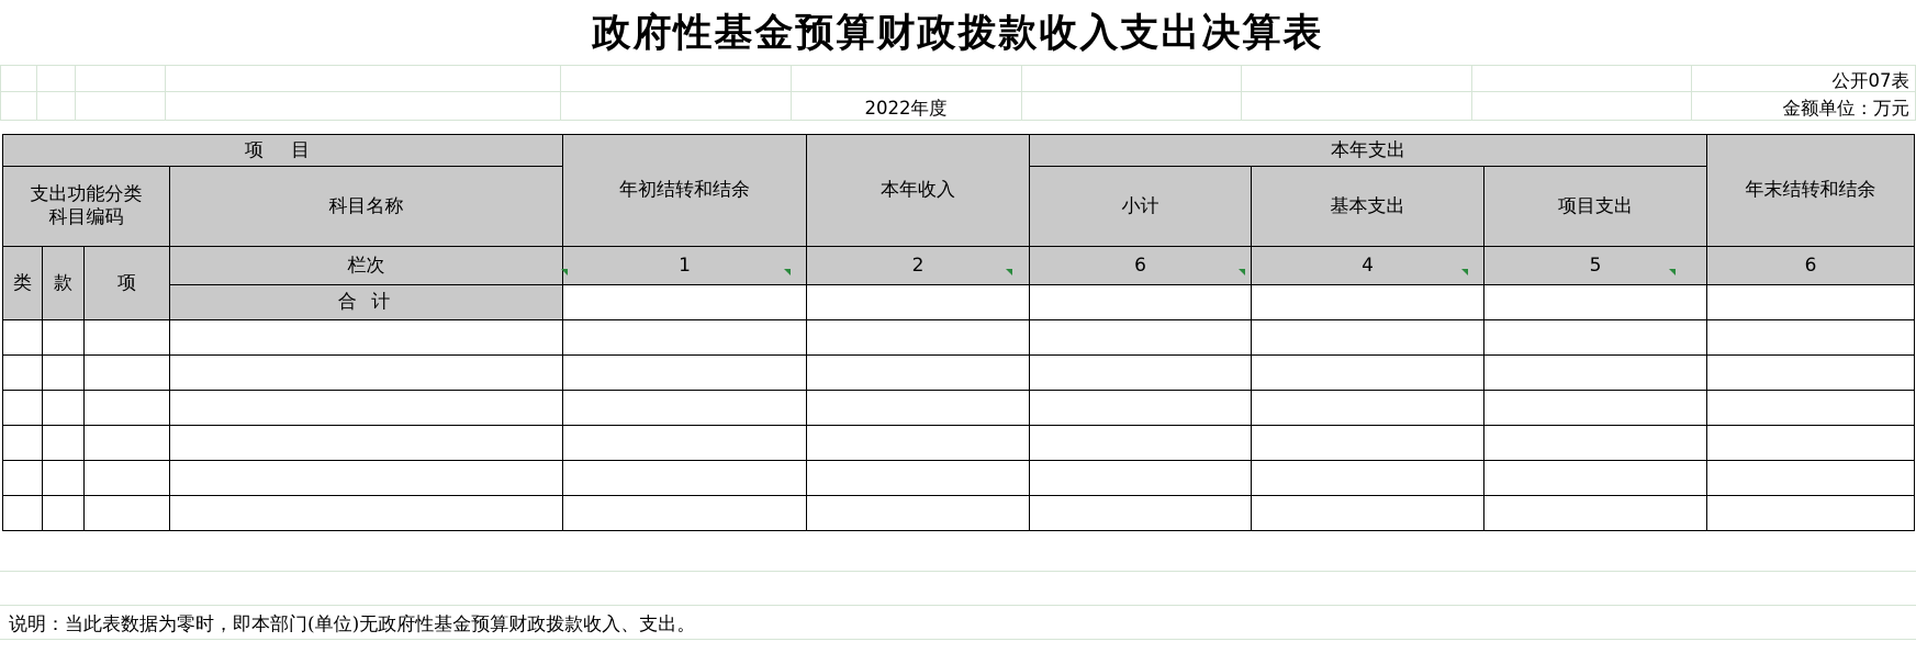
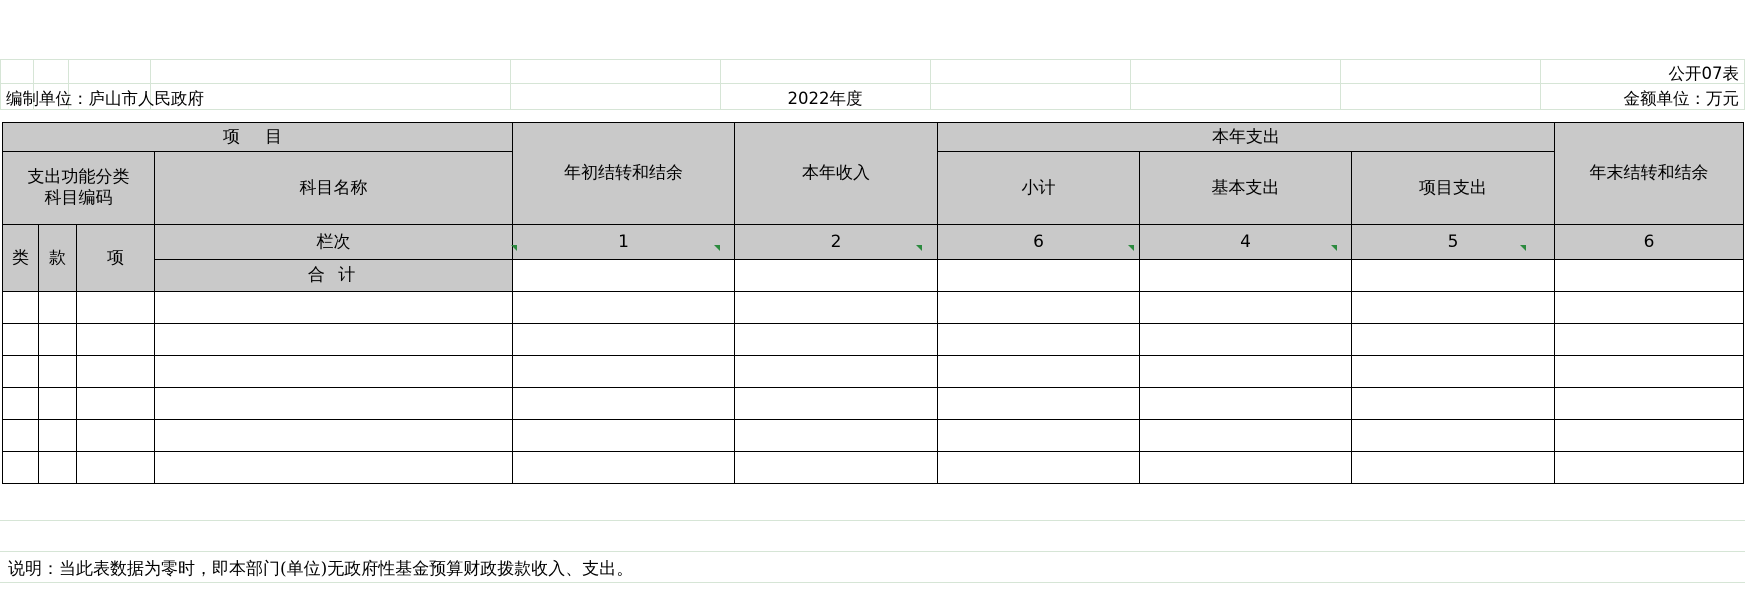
- 政府性基金预算财政拨款收入支出决算表
  公开07表
+ 编制单位：庐山市人民政府
  2022年度
  金额单位：万元
  项 目	年初结转和结余	本年收入	本年支出	年末结转和结余
  支出功能分类 科目编码	科目名称	小计	基本支出	项目支出
  类	款	项	栏次	1	2	6	4	5	6
  合 计
  说明：当此表数据为零时，即本部门(单位)无政府性基金预算财政拨款收入、支出。
